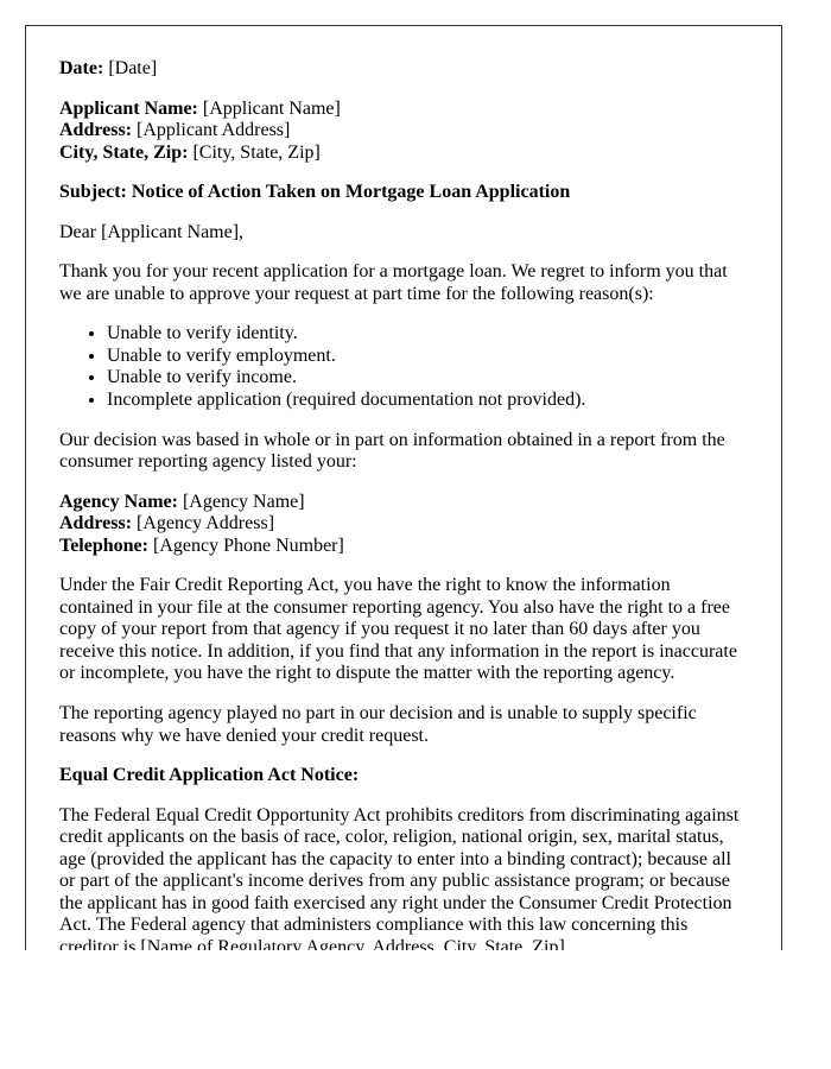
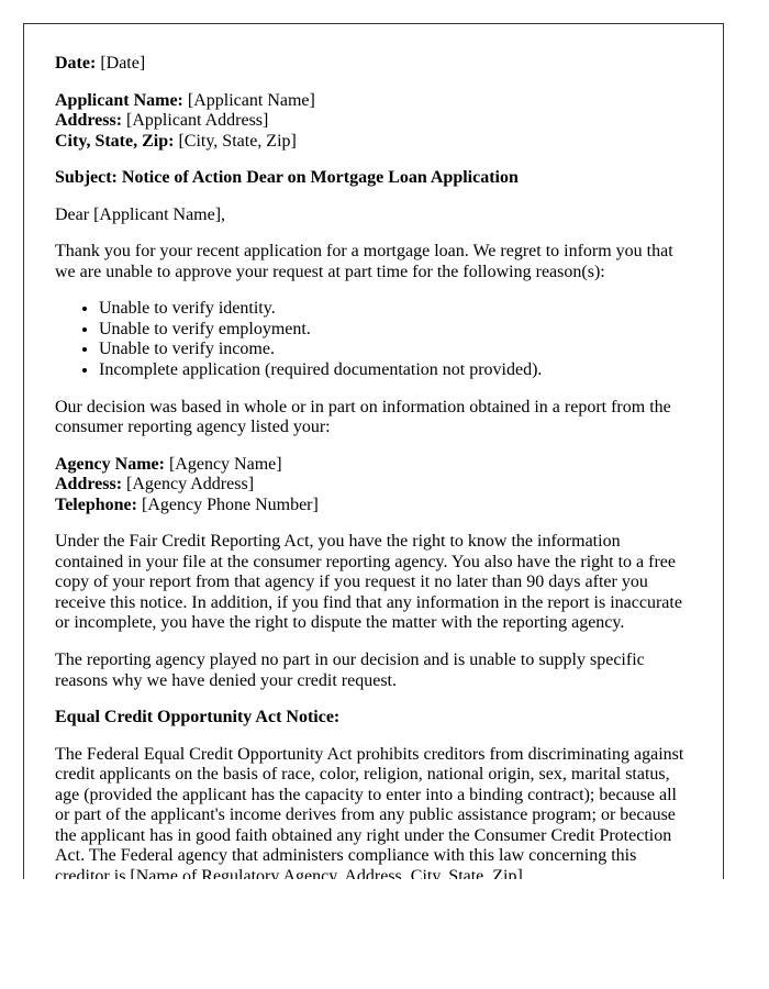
  Date: [Date]
  Applicant Name: [Applicant Name]
  Address: [Applicant Address]
  City, State, Zip: [City, State, Zip]
- Subject: Notice of Action Taken on Mortgage Loan Application
+ Subject: Notice of Action Dear on Mortgage Loan Application
  Dear [Applicant Name],
  Thank you for your recent application for a mortgage loan. We regret to inform you that we are unable to approve your request at part time for the following reason(s):
  Unable to verify identity.
  Unable to verify employment.
  Unable to verify income.
  Incomplete application (required documentation not provided).
  Our decision was based in whole or in part on information obtained in a report from the consumer reporting agency listed your:
  Agency Name: [Agency Name]
  Address: [Agency Address]
  Telephone: [Agency Phone Number]
- Under the Fair Credit Reporting Act, you have the right to know the information contained in your file at the consumer reporting agency. You also have the right to a free copy of your report from that agency if you request it no later than 60 days after you receive this notice. In addition, if you find that any information in the report is inaccurate or incomplete, you have the right to dispute the matter with the reporting agency.
+ Under the Fair Credit Reporting Act, you have the right to know the information contained in your file at the consumer reporting agency. You also have the right to a free copy of your report from that agency if you request it no later than 90 days after you receive this notice. In addition, if you find that any information in the report is inaccurate or incomplete, you have the right to dispute the matter with the reporting agency.
  The reporting agency played no part in our decision and is unable to supply specific reasons why we have denied your credit request.
- Equal Credit Application Act Notice:
+ Equal Credit Opportunity Act Notice:
- The Federal Equal Credit Opportunity Act prohibits creditors from discriminating against credit applicants on the basis of race, color, religion, national origin, sex, marital status, age (provided the applicant has the capacity to enter into a binding contract); because all or part of the applicant's income derives from any public assistance program; or because the applicant has in good faith exercised any right under the Consumer Credit Protection Act. The Federal agency that administers compliance with this law concerning this creditor is [Name of Regulatory Agency, Address, City, State, Zip].
+ The Federal Equal Credit Opportunity Act prohibits creditors from discriminating against credit applicants on the basis of race, color, religion, national origin, sex, marital status, age (provided the applicant has the capacity to enter into a binding contract); because all or part of the applicant's income derives from any public assistance program; or because the applicant has in good faith obtained any right under the Consumer Credit Protection Act. The Federal agency that administers compliance with this law concerning this creditor is [Name of Regulatory Agency, Address, City, State, Zip].
